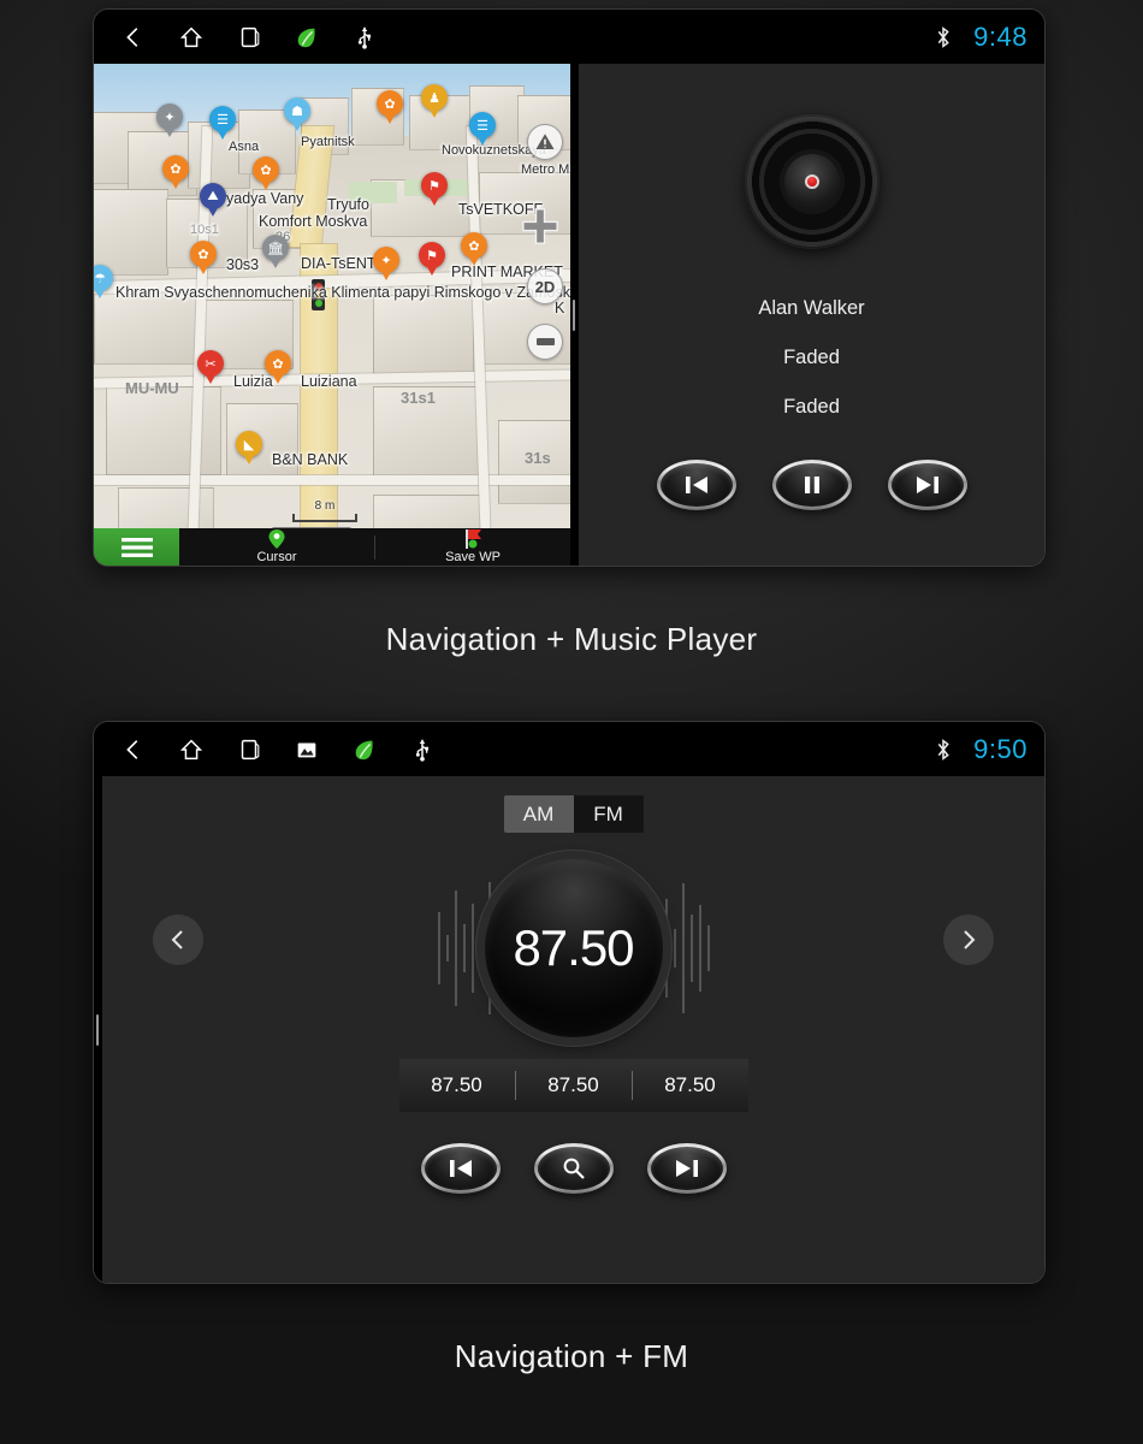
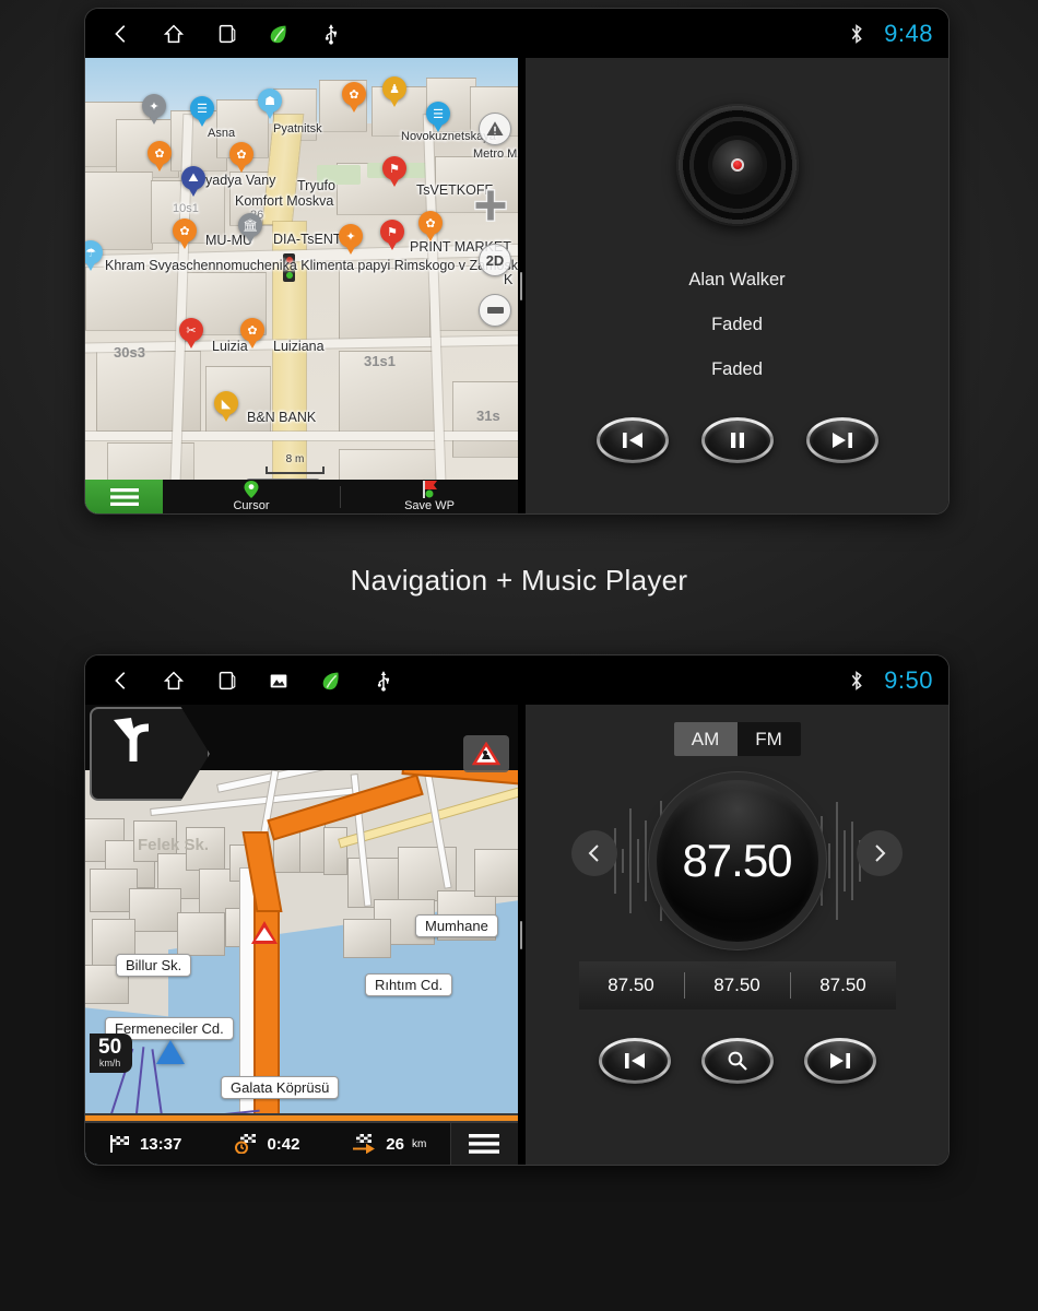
  9:48
  Asna
  Pyatnitsk
  Novokuznetskaya
  Metro M
  yadya Vany
  Tryufo
  Komfort Moskva
  10s1
  TsVETKOF
- 30s3
+ MU-MU
  DIA-TsENT
  PRINT MARKET
  Khram Svyaschennomuchenika Klimenta papyi Rimskogo v Zamosk
  Luizia
  Luiziana
- MU-MU
+ 30s3
  31s1
  31s
  B&N BANK
  K
  ✦
  ☰
  ☗
  ✿
  ♟
  ☰
  ✿
  ✿
  ⛰
  ⚑
  ✿
  🏛
  ✦
  ⚑
  ✿
  ☂
  ✂
  ✿
  ◣
  2D
  8 m
  Cursor
  Save WP
  Alan Walker
  Faded
  Faded
  Navigation + Music Player
  9:50
+ Felek Sk.
+ Billur Sk.
+ Fermeneciler Cd.
+ Mumhane
+ Rıhtım Cd.
+ Galata Köprüsü
+ 50
+ km/h
+ 13:37
+ 0:42
+ 26
+ km
  AM
  FM
  87.50
  87.50
  87.50
  87.50
- Navigation + FM
